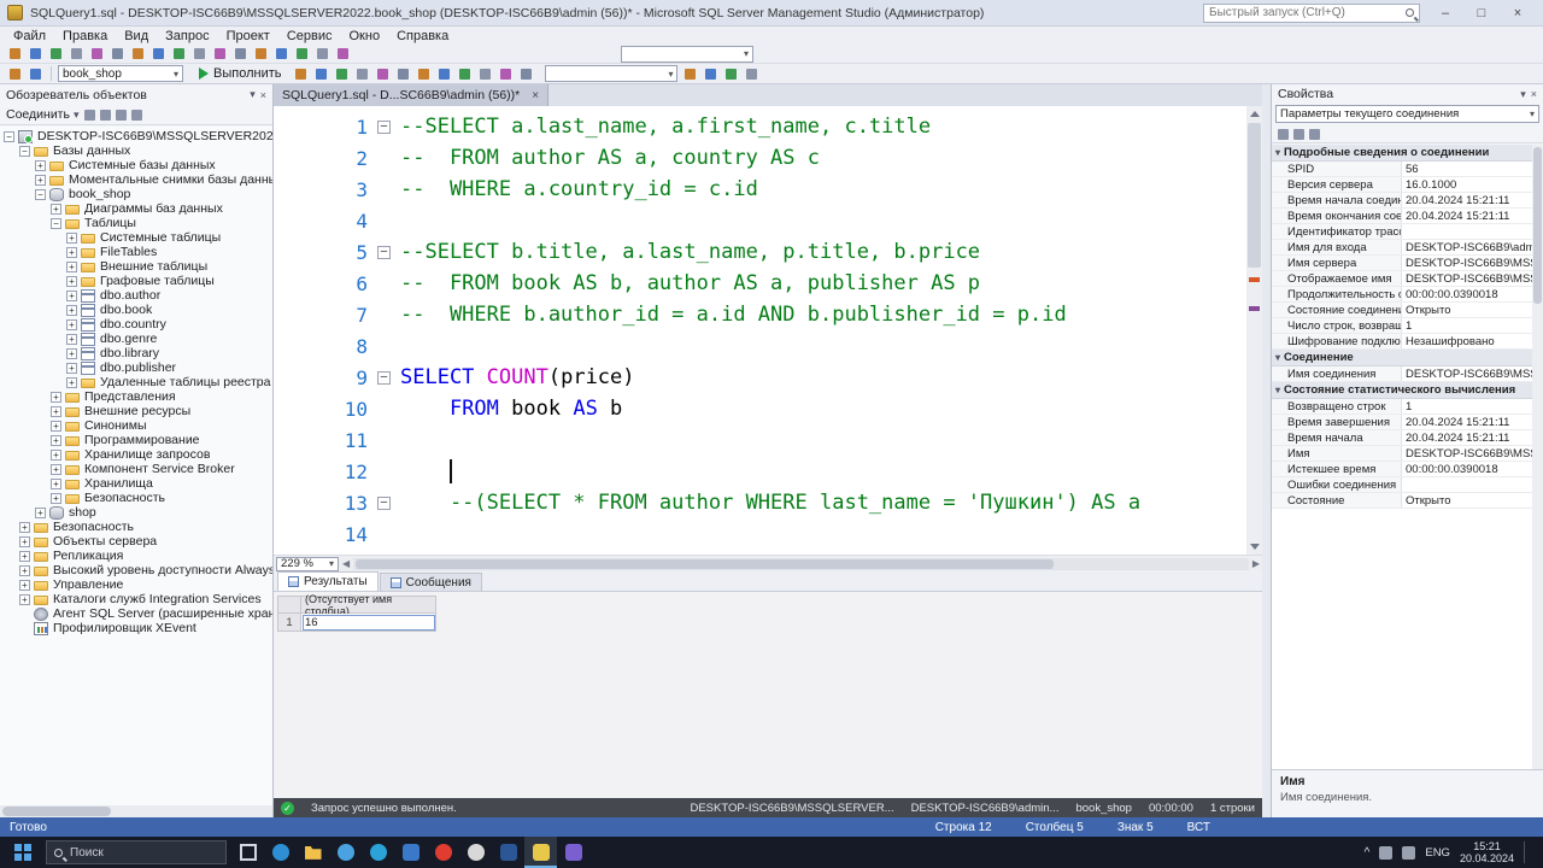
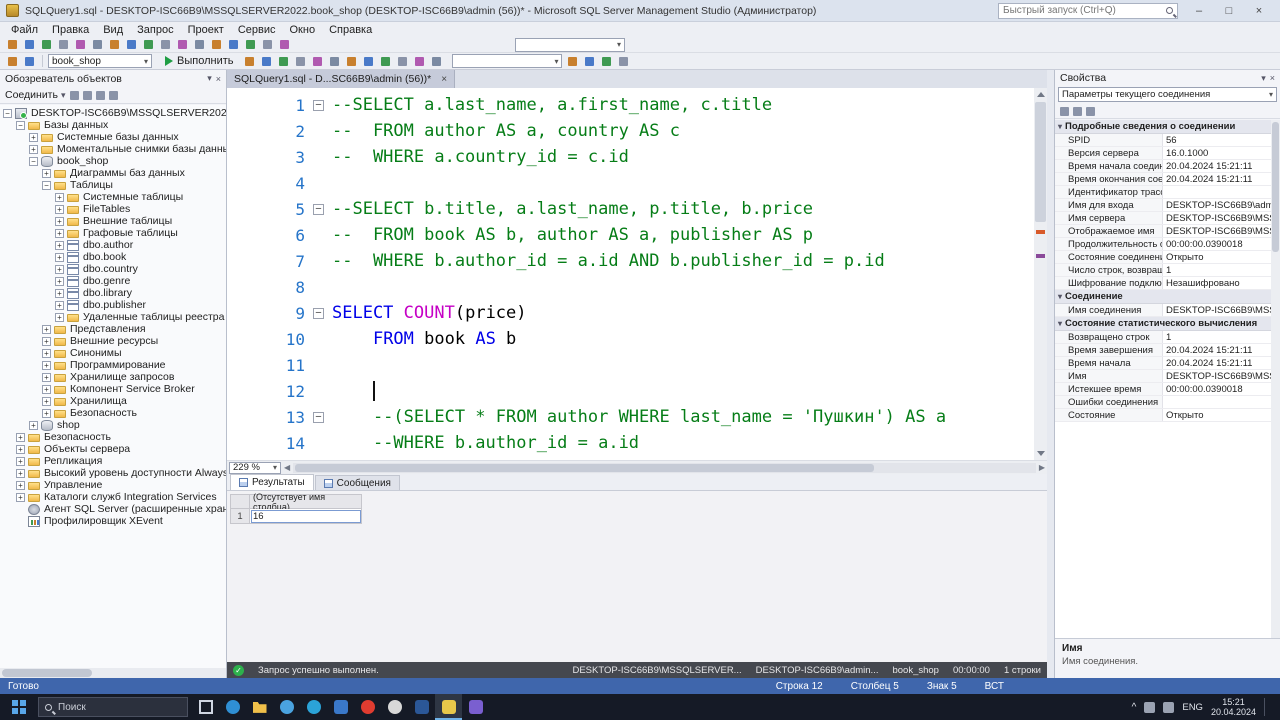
  SQLQuery1.sql - DESKTOP-ISC66B9\MSSQLSERVER2022.book_shop (DESKTOP-ISC66B9\admin (56))* - Microsoft SQL Server Management Studio (Администратор)
  Быстрый запуск (Ctrl+Q)
  –
  □
  ×
  Файл
  Правка
  Вид
  Запрос
  Проект
  Сервис
  Окно
  Справка
  ▾
  book_shop
  ▾
  Выполнить
  ▾
  Обозреватель объектов
  ▾
  ×
  Соединить
  ▾
  −
  −
  Базы данных
  +
  Системные базы данных
  +
  Моментальные снимки базы данн
  −
  book_shop
  +
  Диаграммы баз данных
  −
  Таблицы
  +
  Системные таблицы
  +
  FileTables
  +
  Внешние таблицы
  +
  Графовые таблицы
  +
  dbo.author
  +
  dbo.book
  +
  dbo.country
  +
  dbo.genre
  +
  dbo.library
  +
  dbo.publisher
  +
  Удаленные таблицы реестра
  +
  Представления
  +
  Внешние ресурсы
  +
  Синонимы
  +
  Программирование
  +
  Хранилище запросов
  +
  Компонент Service Broker
  +
  Хранилища
  +
  Безопасность
  +
  shop
  +
  Безопасность
  +
  Объекты сервера
  +
  Репликация
  +
  Высокий уровень доступности Always
  +
  Управление
  +
  Каталоги служб Integration Services
  Агент SQL Server (расширенные хран
  Профилировщик XEvent
  SQLQuery1.sql - D...SC66B9\admin (56))*
  ×
  1
  −
  --SELECT a.last_name, a.first_name, c.title
  2
  -- FROM author AS a, country AS c
  3
  -- WHERE a.country_id = c.id
  4
  5
  −
  --SELECT b.title, a.last_name, p.title, b.price
  6
  -- FROM book AS b, author AS a, publisher AS p
  7
  -- WHERE b.author_id = a.id AND b.publisher_id = p.id
  8
  9
  −
  SELECT COUNT(price)
  10
  FROM book AS b
  11
  12
  13
  −
  --(SELECT * FROM author WHERE last_name = 'Пушкин') AS a
  14
+ --WHERE b.author_id = a.id
  229 %
  ▾
  ◀
  ▶
  Результаты
  Сообщения
  (Отсутствует имя столбца)
  1
  16
  ✓
  Запрос успешно выполнен.
  DESKTOP-ISC66B9\MSSQLSERVER...
  DESKTOP-ISC66B9\admin...
  book_shop
  00:00:00
  1 строки
  Свойства
  ▾
  ×
  Параметры текущего соединения
  ▾
  ▾
  Подробные сведения о соединении
  SPID
  56
  Версия сервера
  16.0.1000
  Время начала соедин
  20.04.2024 15:21:11
  Время окончания сое
  20.04.2024 15:21:11
  Идентификатор трасс
  Имя для входа
  DESKTOP-ISC66B9\adm
  Имя сервера
  DESKTOP-ISC66B9\MS
  Отображаемое имя
  DESKTOP-ISC66B9\MS
  Продолжительность с
  00:00:00.0390018
  Состояние соединени
  Открыто
  Число строк, возвращ
  1
  Шифрование подклю
  Незашифровано
  ▾
  Соединение
  Имя соединения
  DESKTOP-ISC66B9\MS
  ▾
  Состояние статистического вычисления
  Возвращено строк
  1
  Время завершения
  20.04.2024 15:21:11
  Время начала
  20.04.2024 15:21:11
  Имя
  DESKTOP-ISC66B9\MS
  Истекшее время
  00:00:00.0390018
  Ошибки соединения
  Состояние
  Открыто
  Имя
  Имя соединения.
  Готово
  Строка 12
  Столбец 5
  Знак 5
  ВСТ
  Поиск
  ^
  ENG
  15:21
  20.04.2024
